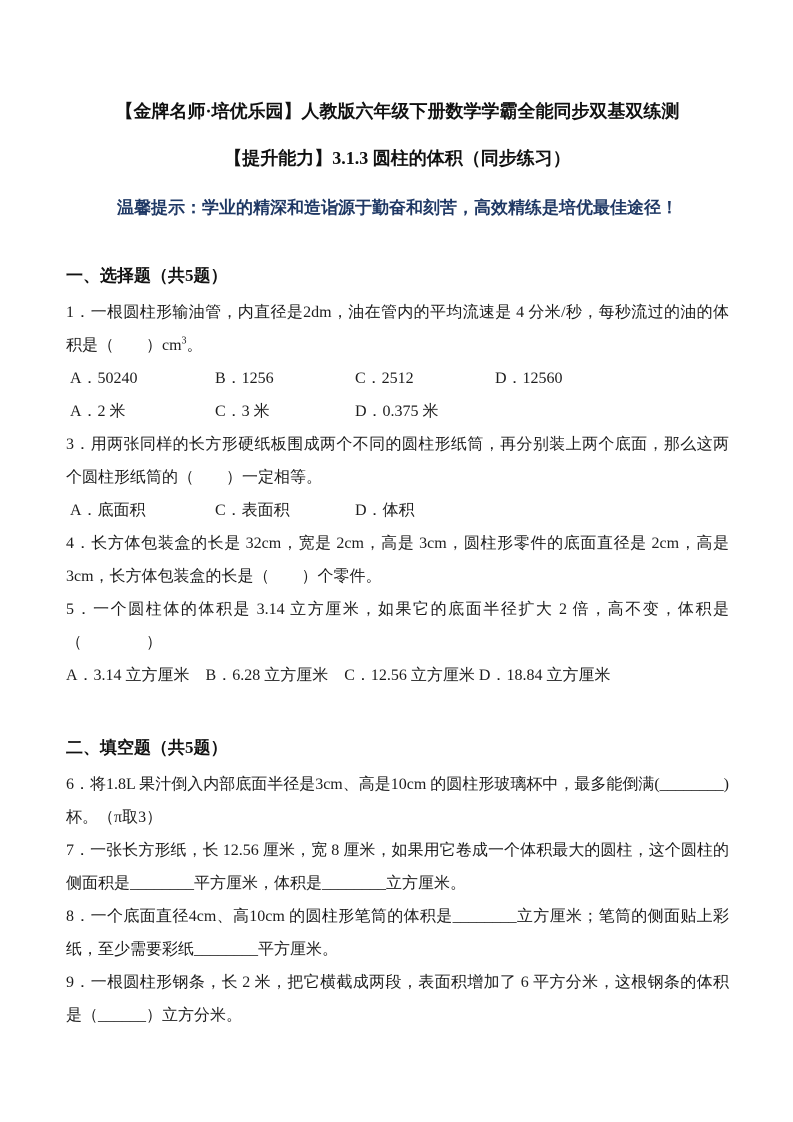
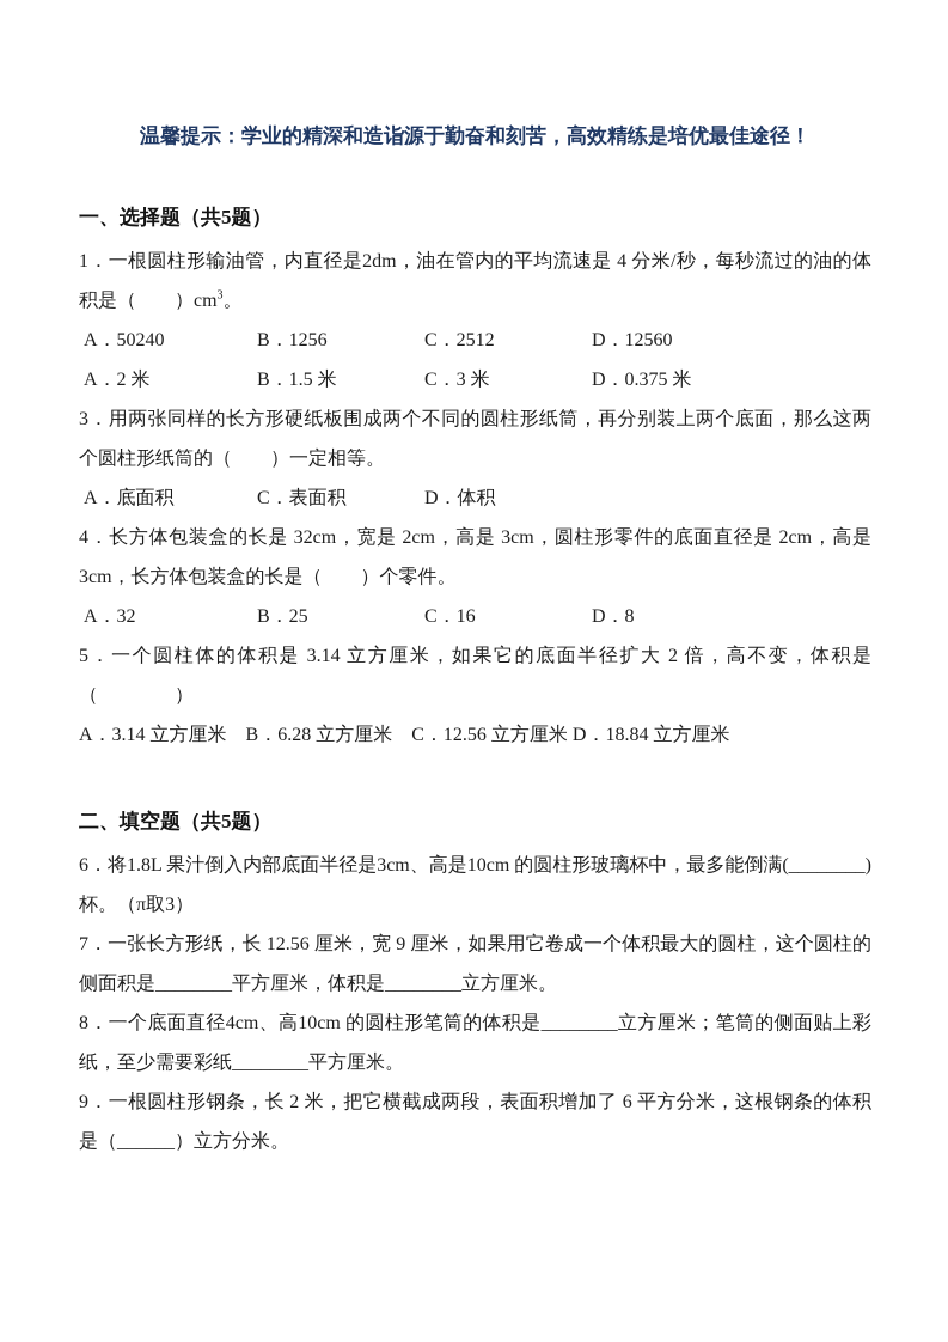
- 【金牌名师·培优乐园】人教版六年级下册数学学霸全能同步双基双练测
- 【提升能力】3.1.3 圆柱的体积（同步练习）
  温馨提示：学业的精深和造诣源于勤奋和刻苦，高效精练是培优最佳途径！
  一、选择题（共5题）
  1．一根圆柱形输油管，内直径是2dm，油在管内的平均流速是 4 分米/秒，每秒流过的油的体积是（ ）cm3。
  A．50240
  B．1256
  C．2512
  D．12560
  A．2 米
+ B．1.5 米
  C．3 米
  D．0.375 米
  3．用两张同样的长方形硬纸板围成两个不同的圆柱形纸筒，再分别装上两个底面，那么这两个圆柱形纸筒的（ ）一定相等。
  A．底面积
  C．表面积
  D．体积
  4．长方体包装盒的长是 32cm，宽是 2cm，高是 3cm，圆柱形零件的底面直径是 2cm，高是 3cm，长方体包装盒的长是（ ）个零件。
+ A．32
+ B．25
+ C．16
+ D．8
  5．一个圆柱体的体积是 3.14 立方厘米，如果它的底面半径扩大 2 倍，高不变，体积是（ ）
  A．3.14 立方厘米 B．6.28 立方厘米 C．12.56 立方厘米 D．18.84 立方厘米
  二、填空题（共5题）
  6．将1.8L 果汁倒入内部底面半径是3cm、高是10cm 的圆柱形玻璃杯中，最多能倒满(________)杯。（π取3）
- 7．一张长方形纸，长 12.56 厘米，宽 8 厘米，如果用它卷成一个体积最大的圆柱，这个圆柱的侧面积是________平方厘米，体积是________立方厘米。
+ 7．一张长方形纸，长 12.56 厘米，宽 9 厘米，如果用它卷成一个体积最大的圆柱，这个圆柱的侧面积是________平方厘米，体积是________立方厘米。
  8．一个底面直径4cm、高10cm 的圆柱形笔筒的体积是________立方厘米；笔筒的侧面贴上彩纸，至少需要彩纸________平方厘米。
  9．一根圆柱形钢条，长 2 米，把它横截成两段，表面积增加了 6 平方分米，这根钢条的体积是（______）立方分米。
